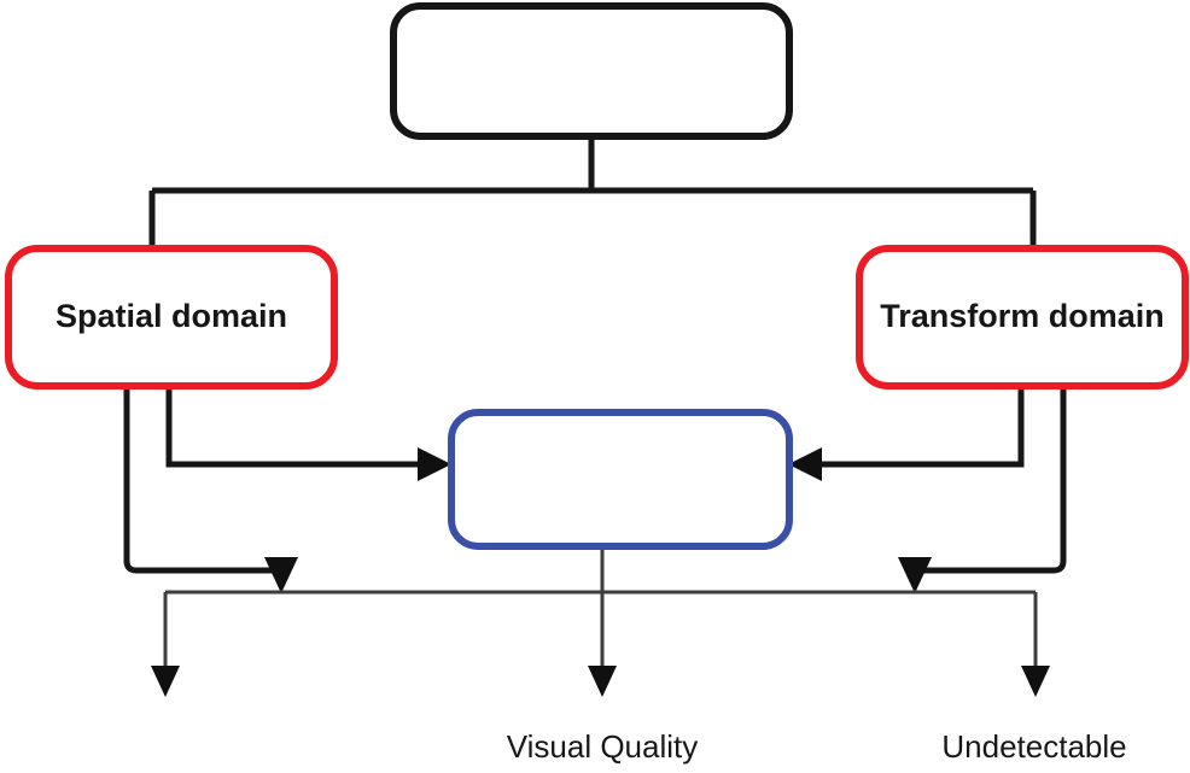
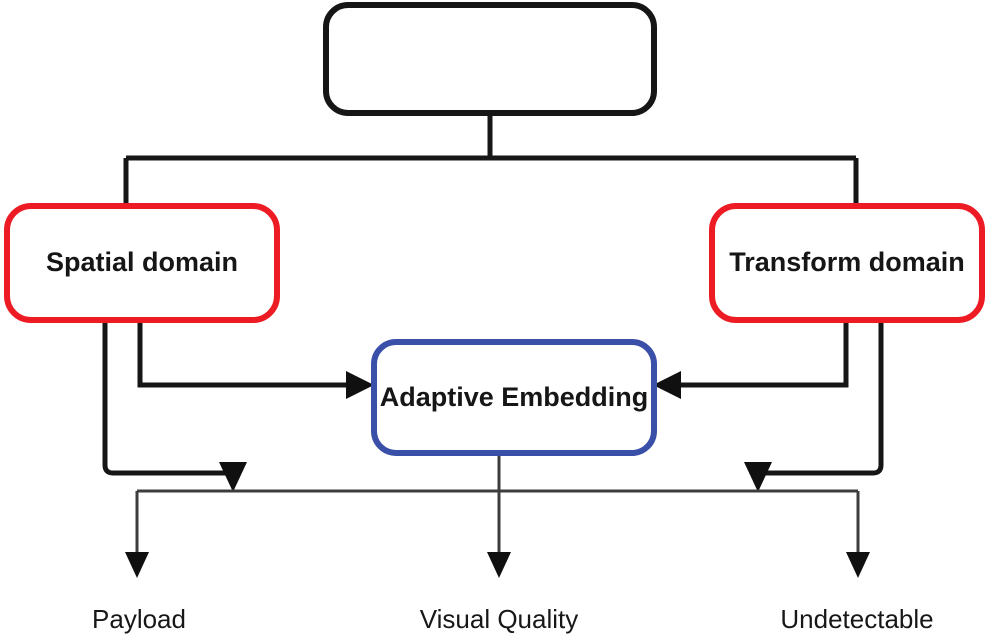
  Spatial domain
  Transform domain
+ Adaptive Embedding
+ Payload
  Visual Quality
  Undetectable
